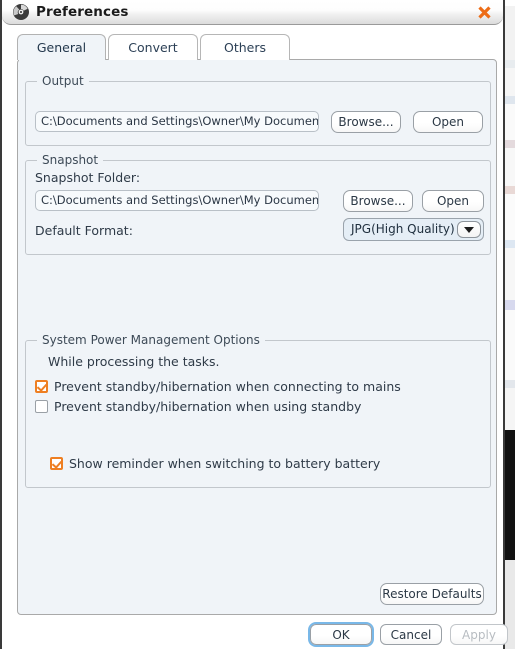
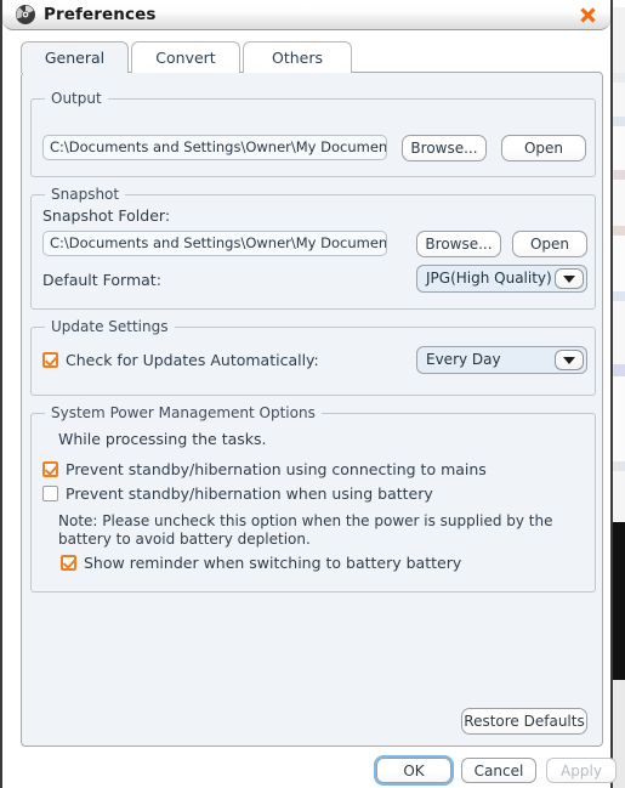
  Preferences
  General
  Convert
  Others
  Output
  C:\Documents and Settings\Owner\My Documen
  Browse...
  Open
  Snapshot
  Snapshot Folder:
  C:\Documents and Settings\Owner\My Documen
  Browse...
  Open
  Default Format:
  JPG(High Quality)
+ Update Settings
+ Check for Updates Automatically:
+ Every Day
  System Power Management Options
  While processing the tasks.
- Prevent standby/hibernation when connecting to mains
+ Prevent standby/hibernation using connecting to mains
- Prevent standby/hibernation when using standby
+ Prevent standby/hibernation when using battery
+ Note: Please uncheck this option when the power is supplied by the battery to avoid battery depletion.
  Show reminder when switching to battery battery
  Restore Defaults
  OK
  Cancel
  Apply
